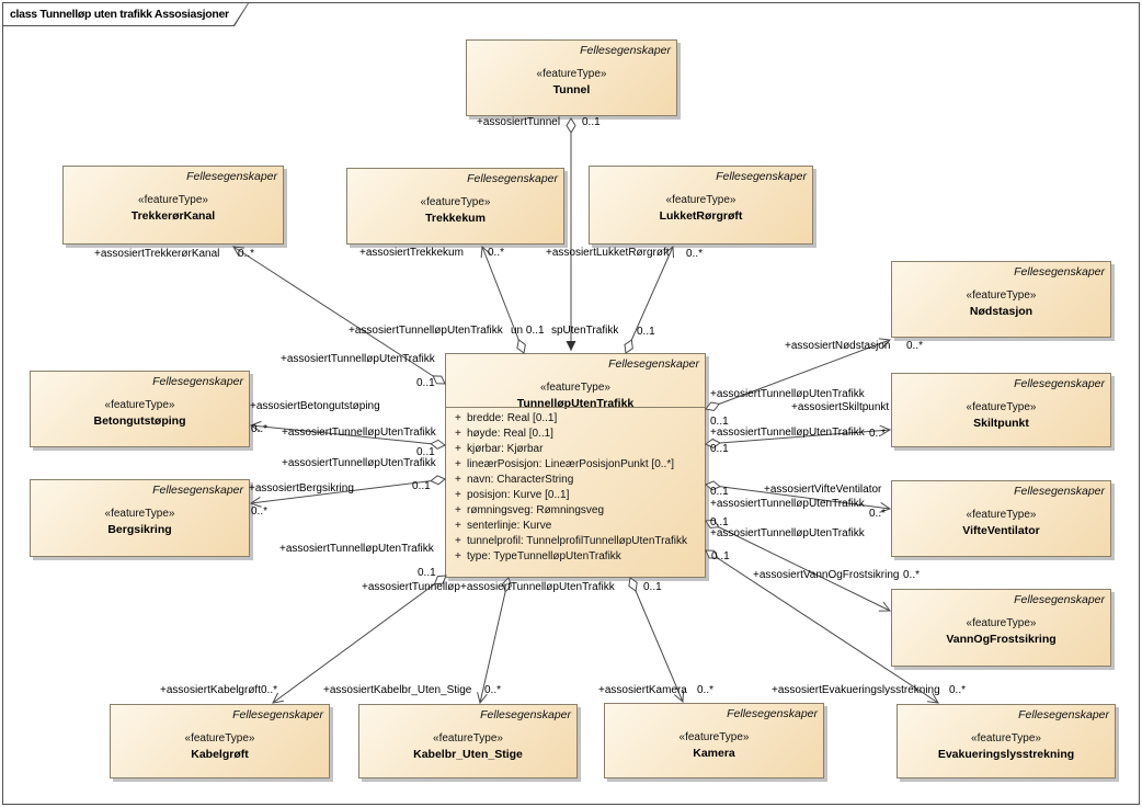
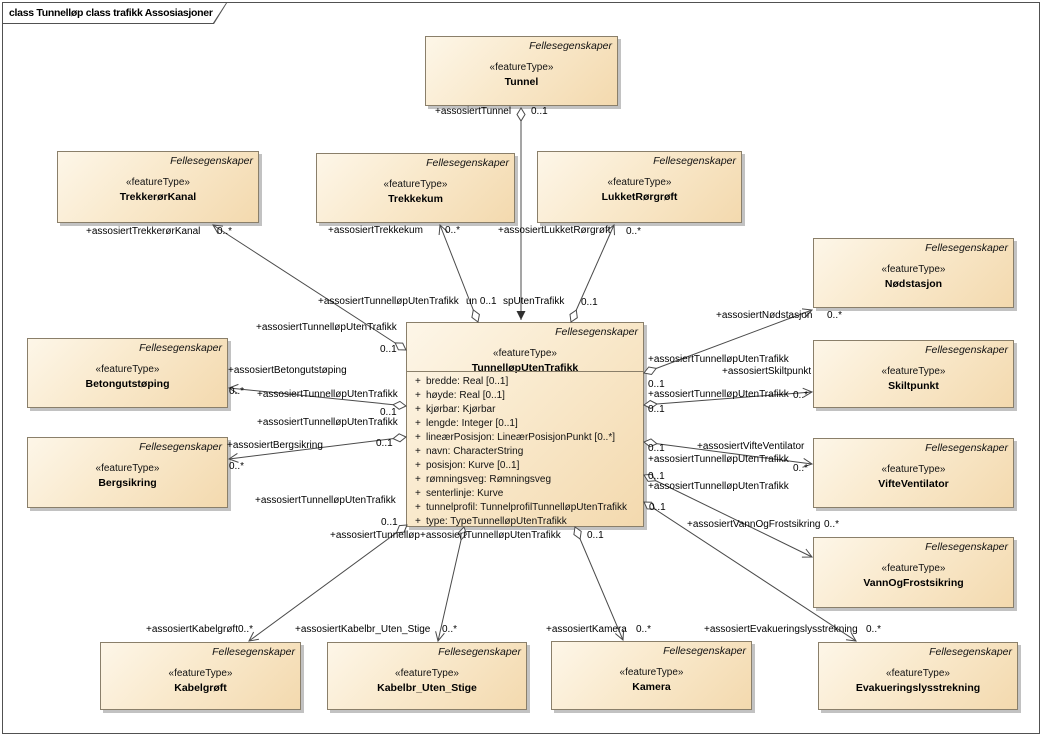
- class Tunnelløp uten trafikk Assosiasjoner
+ class Tunnelløp class trafikk Assosiasjoner
  Fellesegenskaper
  «featureType»
  Tunnel
  Fellesegenskaper
  «featureType»
  TrekkerørKanal
  Fellesegenskaper
  «featureType»
  Trekkekum
  Fellesegenskaper
  «featureType»
  LukketRørgrøft
  Fellesegenskaper
  «featureType»
  Nødstasjon
  Fellesegenskaper
  «featureType»
  Skiltpunkt
  Fellesegenskaper
  «featureType»
  VifteVentilator
  Fellesegenskaper
  «featureType»
  VannOgFrostsikring
  Fellesegenskaper
  «featureType»
  Betongutstøping
  Fellesegenskaper
  «featureType»
  Bergsikring
  Fellesegenskaper
  «featureType»
  Kabelgrøft
  Fellesegenskaper
  «featureType»
  Kabelbr_Uten_Stige
  Fellesegenskaper
  «featureType»
  Kamera
  Fellesegenskaper
  «featureType»
  Evakueringslysstrekning
  Fellesegenskaper
  «featureType»
  TunnelløpUtenTrafikk
  + bredde: Real [0..1]
  + høyde: Real [0..1]
  + kjørbar: Kjørbar
+ + lengde: Integer [0..1]
  + lineærPosisjon: LineærPosisjonPunkt [0..*]
  + navn: CharacterString
  + posisjon: Kurve [0..1]
  + rømningsveg: Rømningsveg
  + senterlinje: Kurve
  + tunnelprofil: TunnelprofilTunnelløpUtenTrafikk
  + type: TypeTunnelløpUtenTrafikk
  +assosiertTunnel
  0..1
  +assosiertTrekkerørKanal
  0..*
  +assosiertTrekkekum
  0..*
  +assosiertLukketRørgrøft
  0..*
  +assosiertTunnelløpUtenTrafikk
  un 0..1
  spUtenTrafikk
  0..1
  +assosiertTunnelløpUtenTrafikk
  0..1
  +assosiertNødstasjon
  0..*
  +assosiertTunnelløpUtenTrafikk
  0..1
  +assosiertSkiltpunkt
  +assosiertTunnelløpUtenTrafikk
  0..*
  0..1
  +assosiertBetongutstøping
  0..*
  +assosiertTunnelløpUtenTrafikk
  0..1
  +assosiertTunnelløpUtenTrafikk
  +assosiertBergsikring
  0..1
  0..*
  0..1
  +assosiertVifteVentilator
  +assosiertTunnelløpUtenTrafikk
  0..*
  0..1
  +assosiertTunnelløpUtenTrafikk
  0..1
  +assosiertVannOgFrostsikring
  0..*
  +assosiertTunnelløpUtenTrafikk
  0..1
  +assosiertTunnelløp
  +assosiertTunnelløpUtenTrafikk
  0..1
  +assosiertKabelgrøft
  0..*
  +assosiertKabelbr_Uten_Stige
  0..*
  +assosiertKamera
  0..*
  +assosiertEvakueringslysstrekning
  0..*
